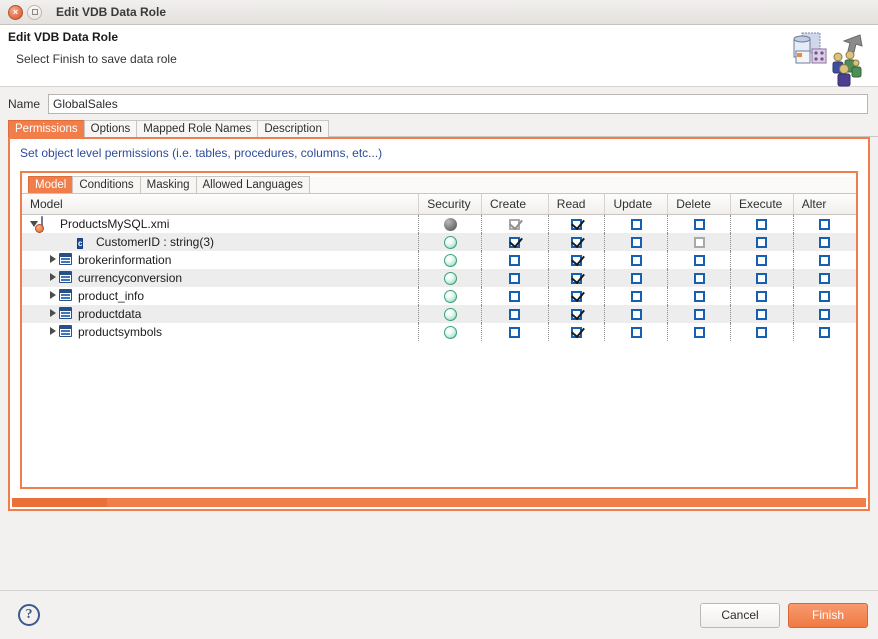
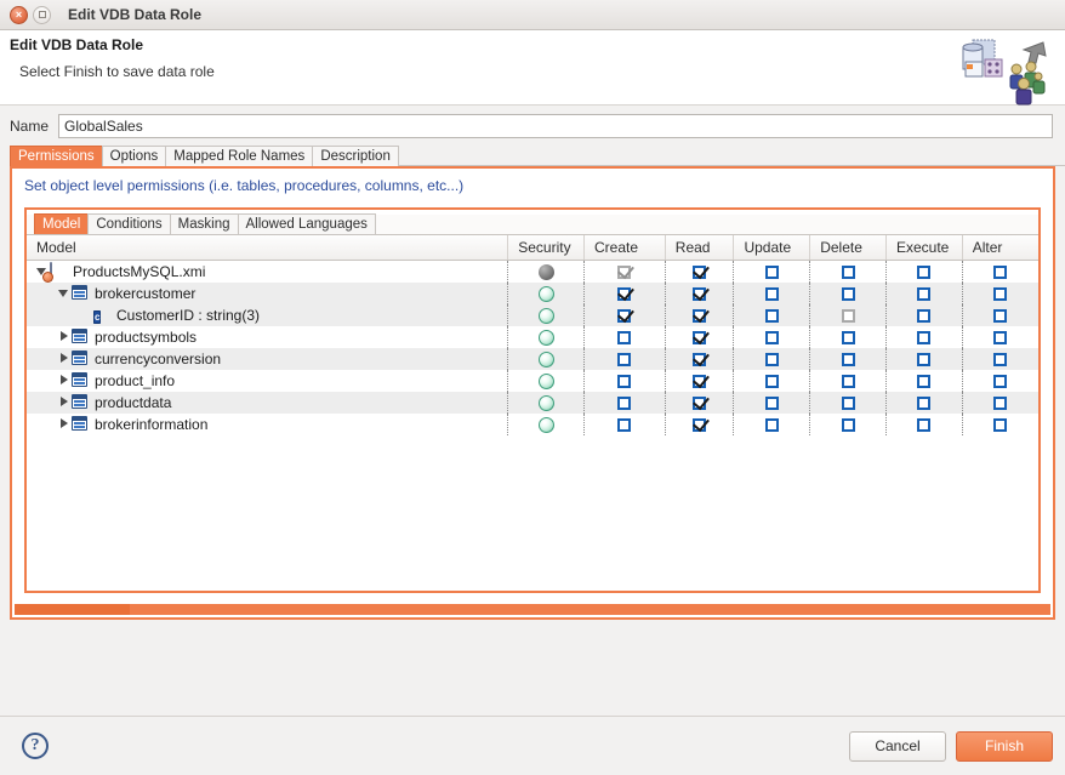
  ×
  Edit VDB Data Role
  Edit VDB Data Role
  Select Finish to save data role
  Name
  GlobalSales
  Permissions
  Options
  Mapped Role Names
  Description
  Set object level permissions (i.e. tables, procedures, columns, etc...)
  Model
  Conditions
  Masking
  Allowed Languages
  Model	Security	Create	Read	Update	Delete	Execute	Alter
  ProductsMySQL.xmi
+ brokercustomer
  c CustomerID : string(3)
- brokerinformation
+ productsymbols
  currencyconversion
  product_info
  productdata
- productsymbols
+ brokerinformation
  ?
  Cancel
  Finish
